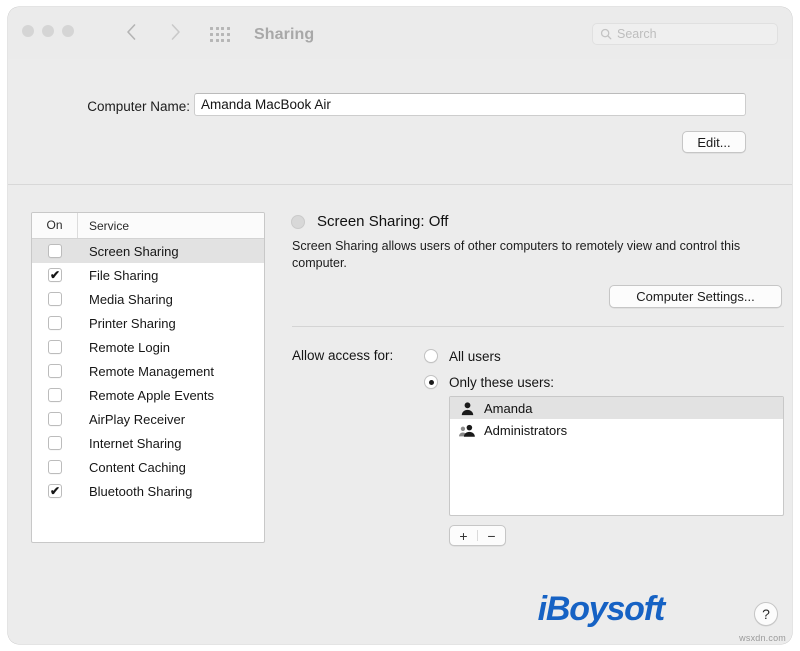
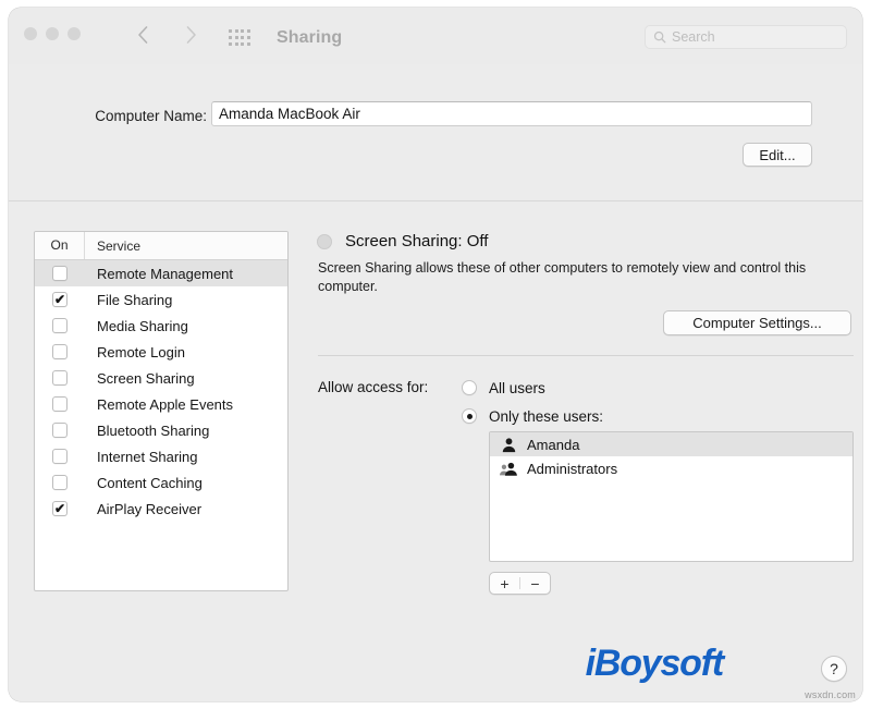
  Sharing
  Search
  Computer Name:
  Amanda MacBook Air
  Edit...
  On
  Service
- Screen Sharing
+ Remote Management
  ✔
  File Sharing
  Media Sharing
- Printer Sharing
  Remote Login
- Remote Management
+ Screen Sharing
  Remote Apple Events
- AirPlay Receiver
+ Bluetooth Sharing
  Internet Sharing
  Content Caching
  ✔
- Bluetooth Sharing
+ AirPlay Receiver
  Screen Sharing: Off
- Screen Sharing allows users of other computers to remotely view and control this computer.
+ Screen Sharing allows these of other computers to remotely view and control this computer.
  Computer Settings...
  Allow access for:
  All users
  Only these users:
  Amanda
  Administrators
  +
  −
  iBoysoft
  ?
  wsxdn.com
